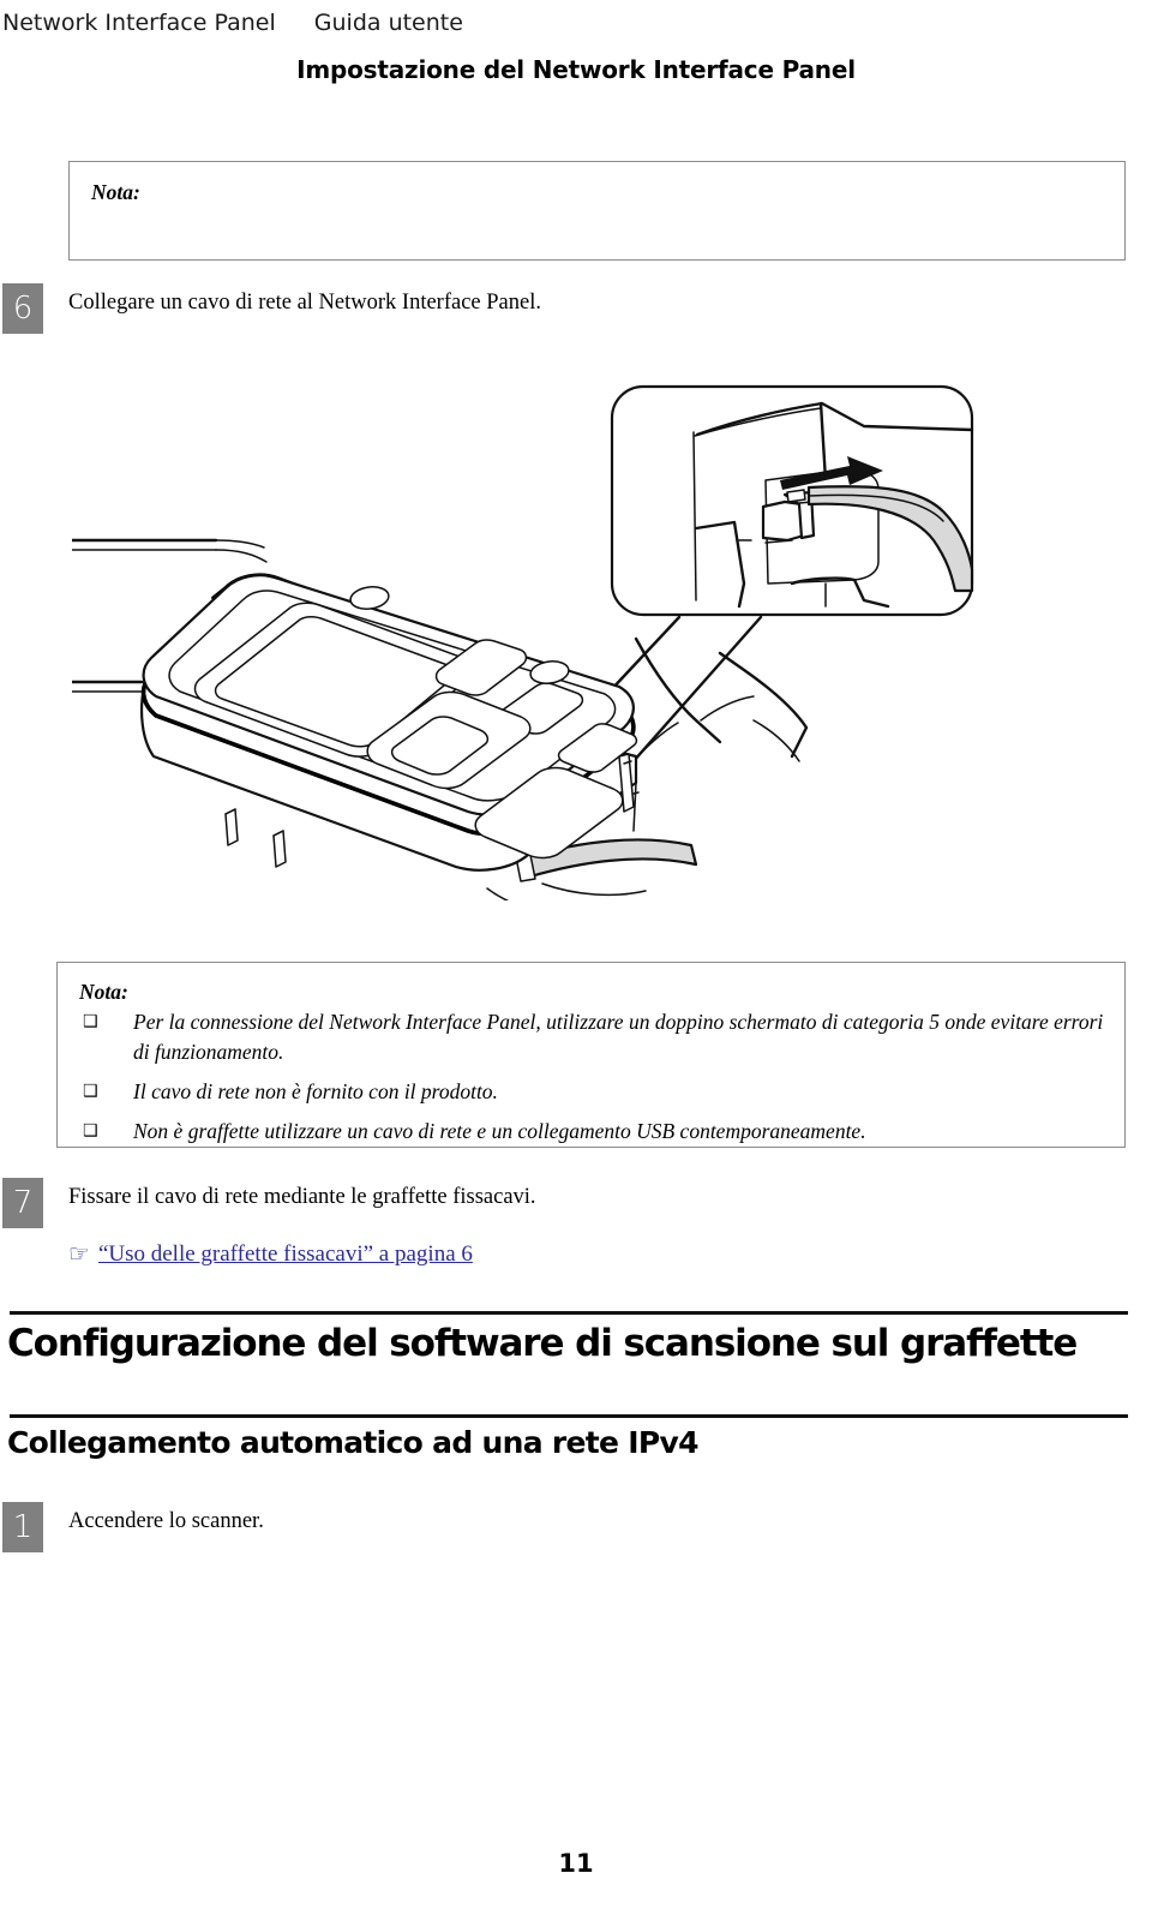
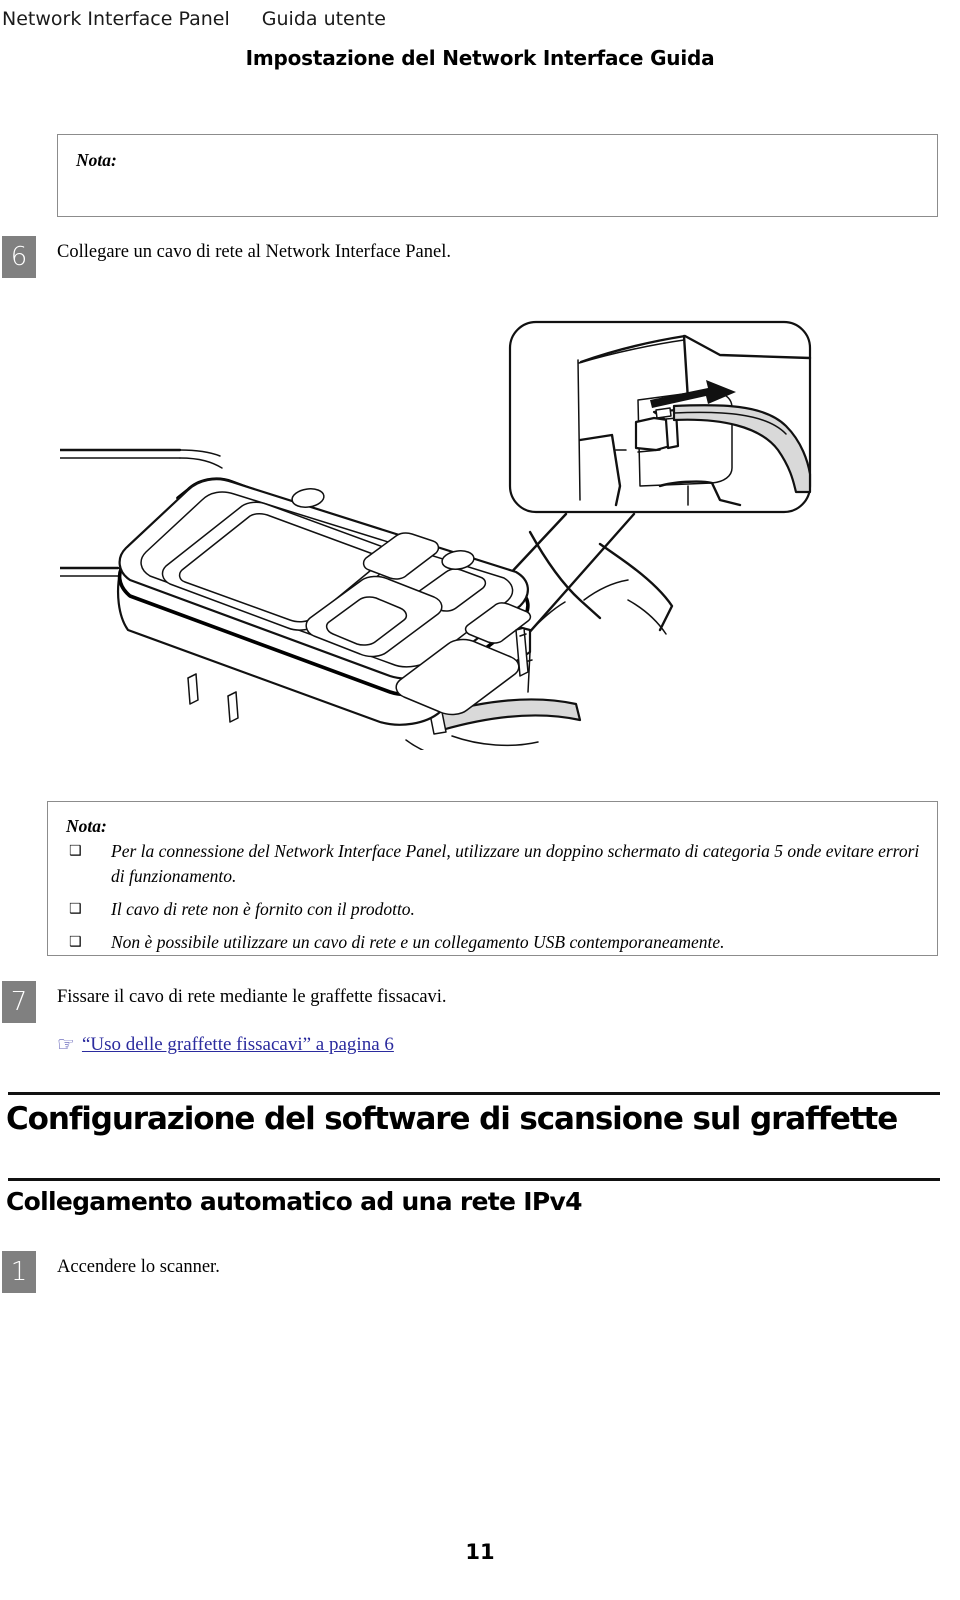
  Network Interface Panel Guida utente
- Impostazione del Network Interface Panel
+ Impostazione del Network Interface Guida
  Nota:
  6
  Collegare un cavo di rete al Network Interface Panel.
  Nota:
  ❑
  Per la connessione del Network Interface Panel, utilizzare un doppino schermato di categoria 5 onde evitare errori di funzionamento.
  ❑
  Il cavo di rete non è fornito con il prodotto.
  ❑
- Non è graffette utilizzare un cavo di rete e un collegamento USB contemporaneamente.
+ Non è possibile utilizzare un cavo di rete e un collegamento USB contemporaneamente.
  7
  Fissare il cavo di rete mediante le graffette fissacavi.
  ☞ “Uso delle graffette fissacavi” a pagina 6
  Configurazione del software di scansione sul graffette
  Collegamento automatico ad una rete IPv4
  1
  Accendere lo scanner.
  11
